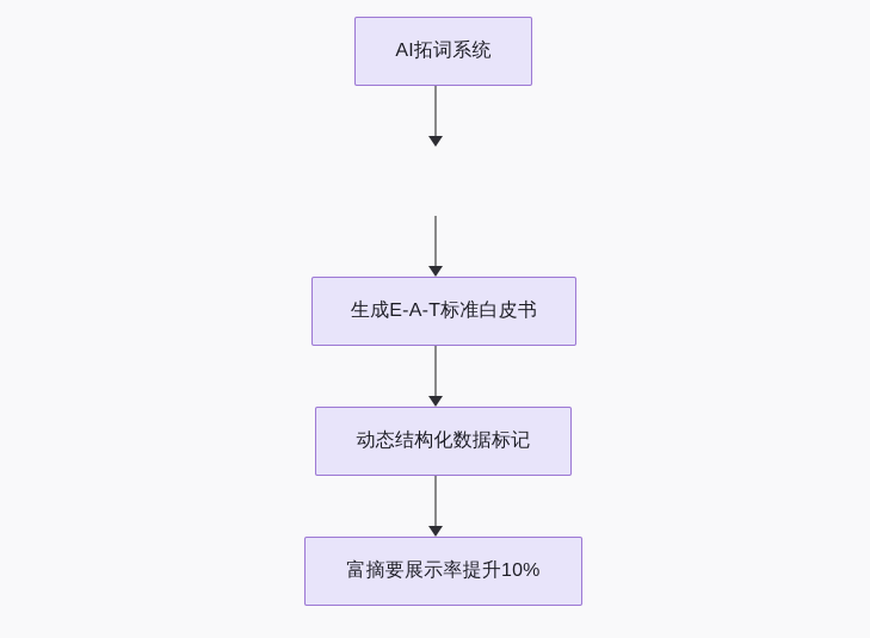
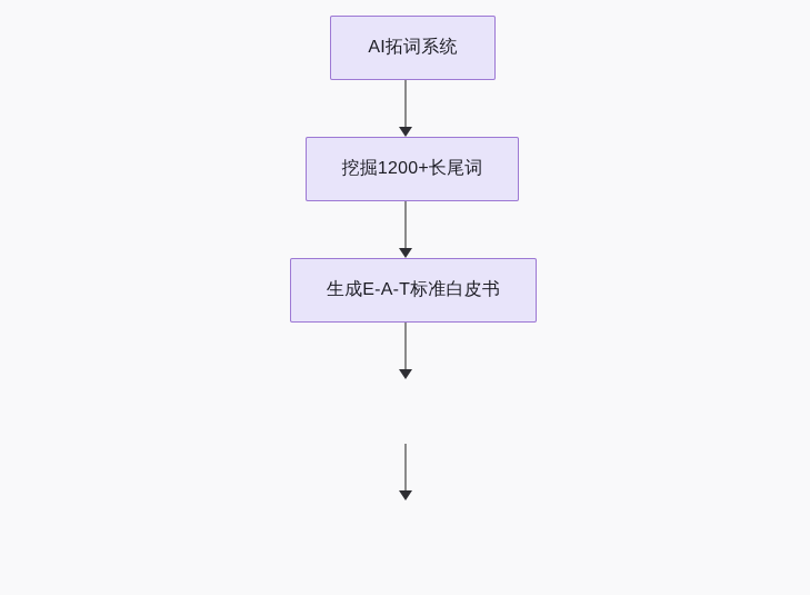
  AI拓词系统
+ 挖掘1200+长尾词
  生成E-A-T标准白皮书
- 动态结构化数据标记
- 富摘要展示率提升10%
